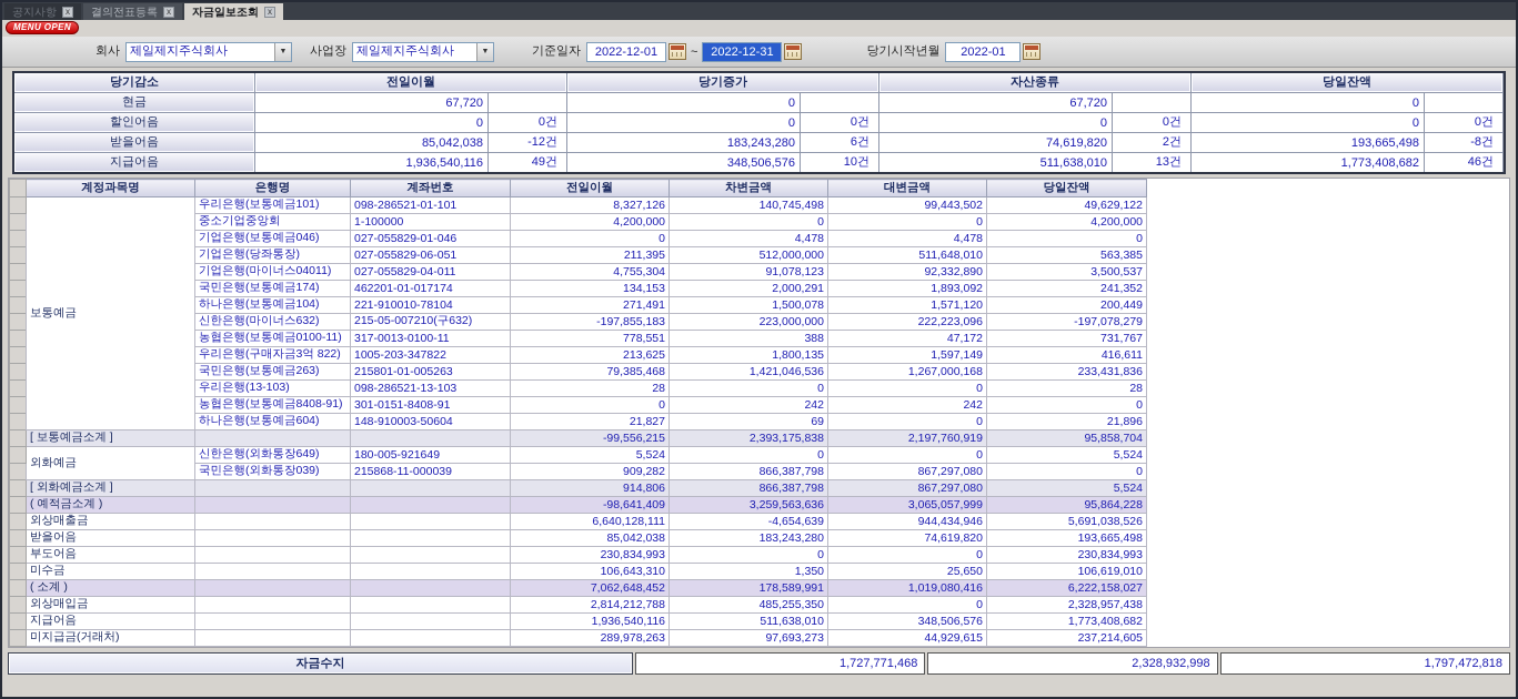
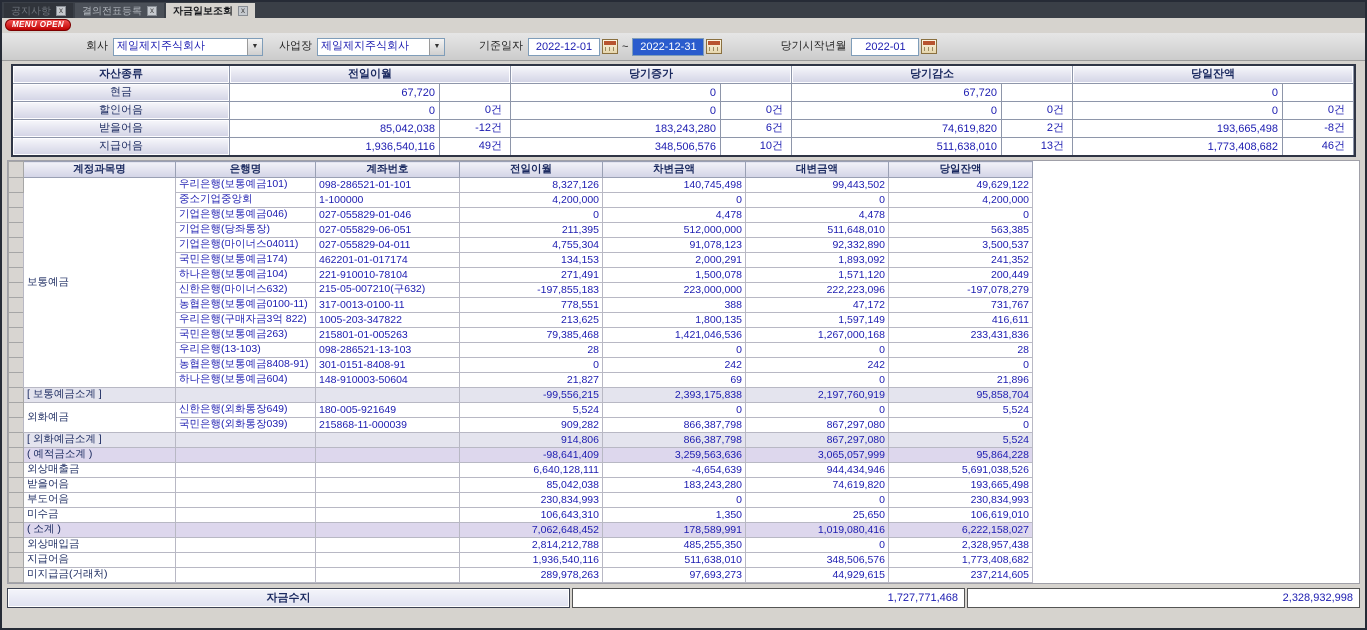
  공지사항
  x
  결의전표등록
  x
  자금일보조회
  x
  MENU OPEN
  회사
  제일제지주식회사
  사업장
  제일제지주식회사
  기준일자
  2022-12-01
  ~
  2022-12-31
  당기시작년월
  2022-01
- 당기감소
+ 자산종류
  전일이월
  당기증가
- 자산종류
+ 당기감소
  당일잔액
  현금
  67,720
  0
  67,720
  0
  할인어음
  0
  0건
  0
  0건
  0
  0건
  0
  0건
  받을어음
  85,042,038
  -12건
  183,243,280
  6건
  74,619,820
  2건
  193,665,498
  -8건
  지급어음
  1,936,540,116
  49건
  348,506,576
  10건
  511,638,010
  13건
  1,773,408,682
  46건
  	계정과목명	은행명	계좌번호	전일이월	차변금액	대변금액	당일잔액
  	보통예금	우리은행(보통예금101)	098-286521-01-101	8,327,126	140,745,498	99,443,502	49,629,122
  	중소기업중앙회	1-100000	4,200,000	0	0	4,200,000
  	기업은행(보통예금046)	027-055829-01-046	0	4,478	4,478	0
  	기업은행(당좌통장)	027-055829-06-051	211,395	512,000,000	511,648,010	563,385
  	기업은행(마이너스04011)	027-055829-04-011	4,755,304	91,078,123	92,332,890	3,500,537
  	국민은행(보통예금174)	462201-01-017174	134,153	2,000,291	1,893,092	241,352
  	하나은행(보통예금104)	221-910010-78104	271,491	1,500,078	1,571,120	200,449
  	신한은행(마이너스632)	215-05-007210(구632)	-197,855,183	223,000,000	222,223,096	-197,078,279
  	농협은행(보통예금0100-11)	317-0013-0100-11	778,551	388	47,172	731,767
  	우리은행(구매자금3억 822)	1005-203-347822	213,625	1,800,135	1,597,149	416,611
  	국민은행(보통예금263)	215801-01-005263	79,385,468	1,421,046,536	1,267,000,168	233,431,836
  	우리은행(13-103)	098-286521-13-103	28	0	0	28
  	농협은행(보통예금8408-91)	301-0151-8408-91	0	242	242	0
  	하나은행(보통예금604)	148-910003-50604	21,827	69	0	21,896
  	[ 보통예금소계 ]			-99,556,215	2,393,175,838	2,197,760,919	95,858,704
  	외화예금	신한은행(외화통장649)	180-005-921649	5,524	0	0	5,524
  	국민은행(외화통장039)	215868-11-000039	909,282	866,387,798	867,297,080	0
  	[ 외화예금소계 ]			914,806	866,387,798	867,297,080	5,524
  	( 예적금소계 )			-98,641,409	3,259,563,636	3,065,057,999	95,864,228
  	외상매출금			6,640,128,111	-4,654,639	944,434,946	5,691,038,526
  	받을어음			85,042,038	183,243,280	74,619,820	193,665,498
  	부도어음			230,834,993	0	0	230,834,993
  	미수금			106,643,310	1,350	25,650	106,619,010
  	( 소계 )			7,062,648,452	178,589,991	1,019,080,416	6,222,158,027
  	외상매입금			2,814,212,788	485,255,350	0	2,328,957,438
  	지급어음			1,936,540,116	511,638,010	348,506,576	1,773,408,682
  	미지급금(거래처)			289,978,263	97,693,273	44,929,615	237,214,605
  자금수지
  1,727,771,468
  2,328,932,998
- 1,797,472,818
